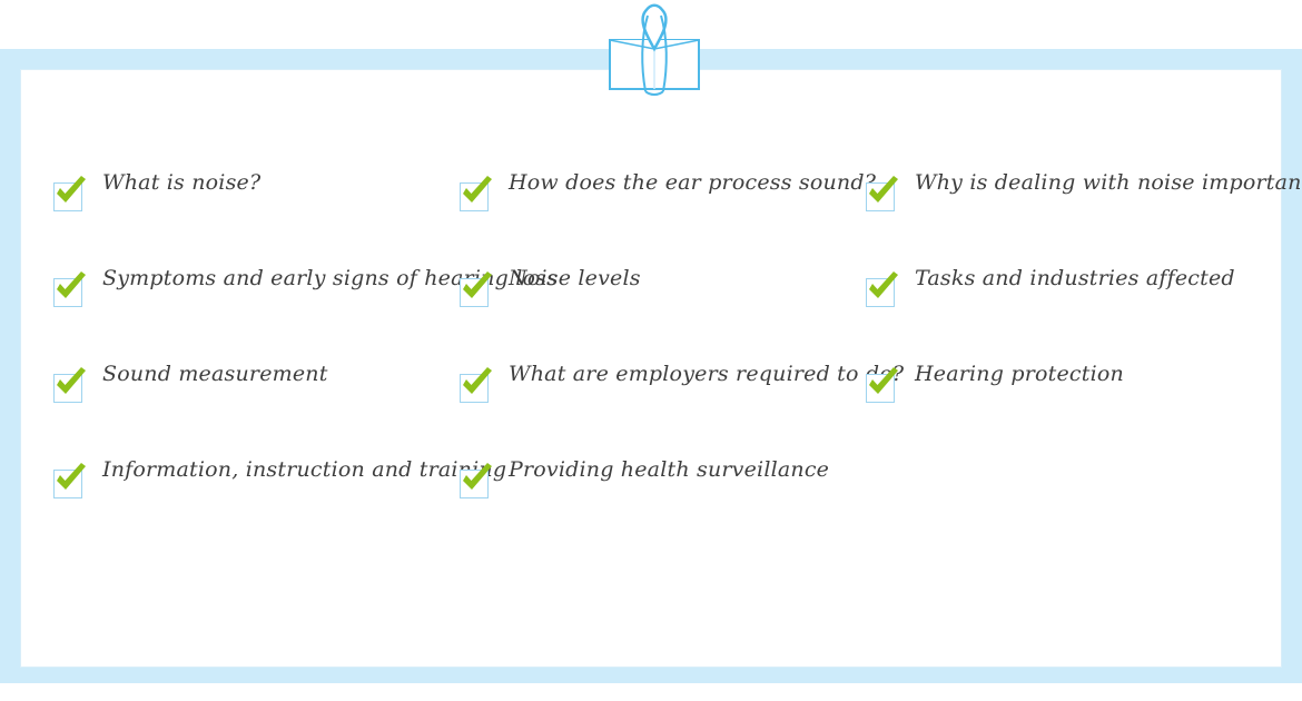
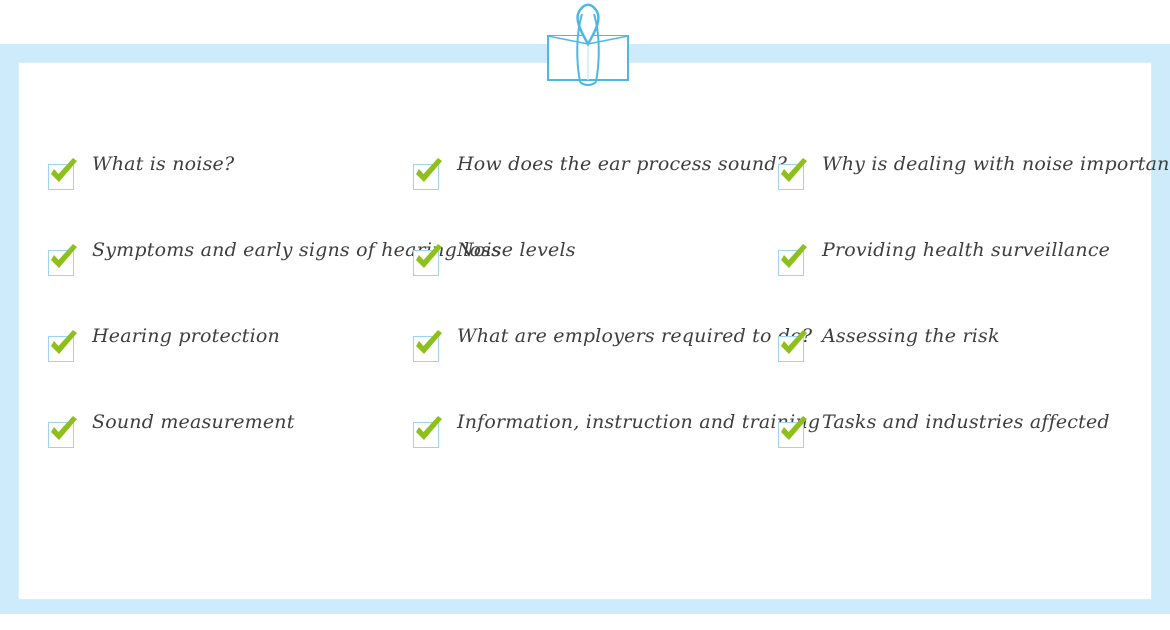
  What is noise?
  How does the ear process sound
  Why is dealing with noise importan
  Symptoms and early signs of heag loss
  Noise levels
- Tasks and industries affected
+ Providing health surveillance
- Sound measurement
+ Hearing protection
  What are employers required to?
+ Assessing the risk
- Hearing protection
+ Sound measurement
  Information, instruction and traig
- Providing health surveillance
+ Tasks and industries affected
